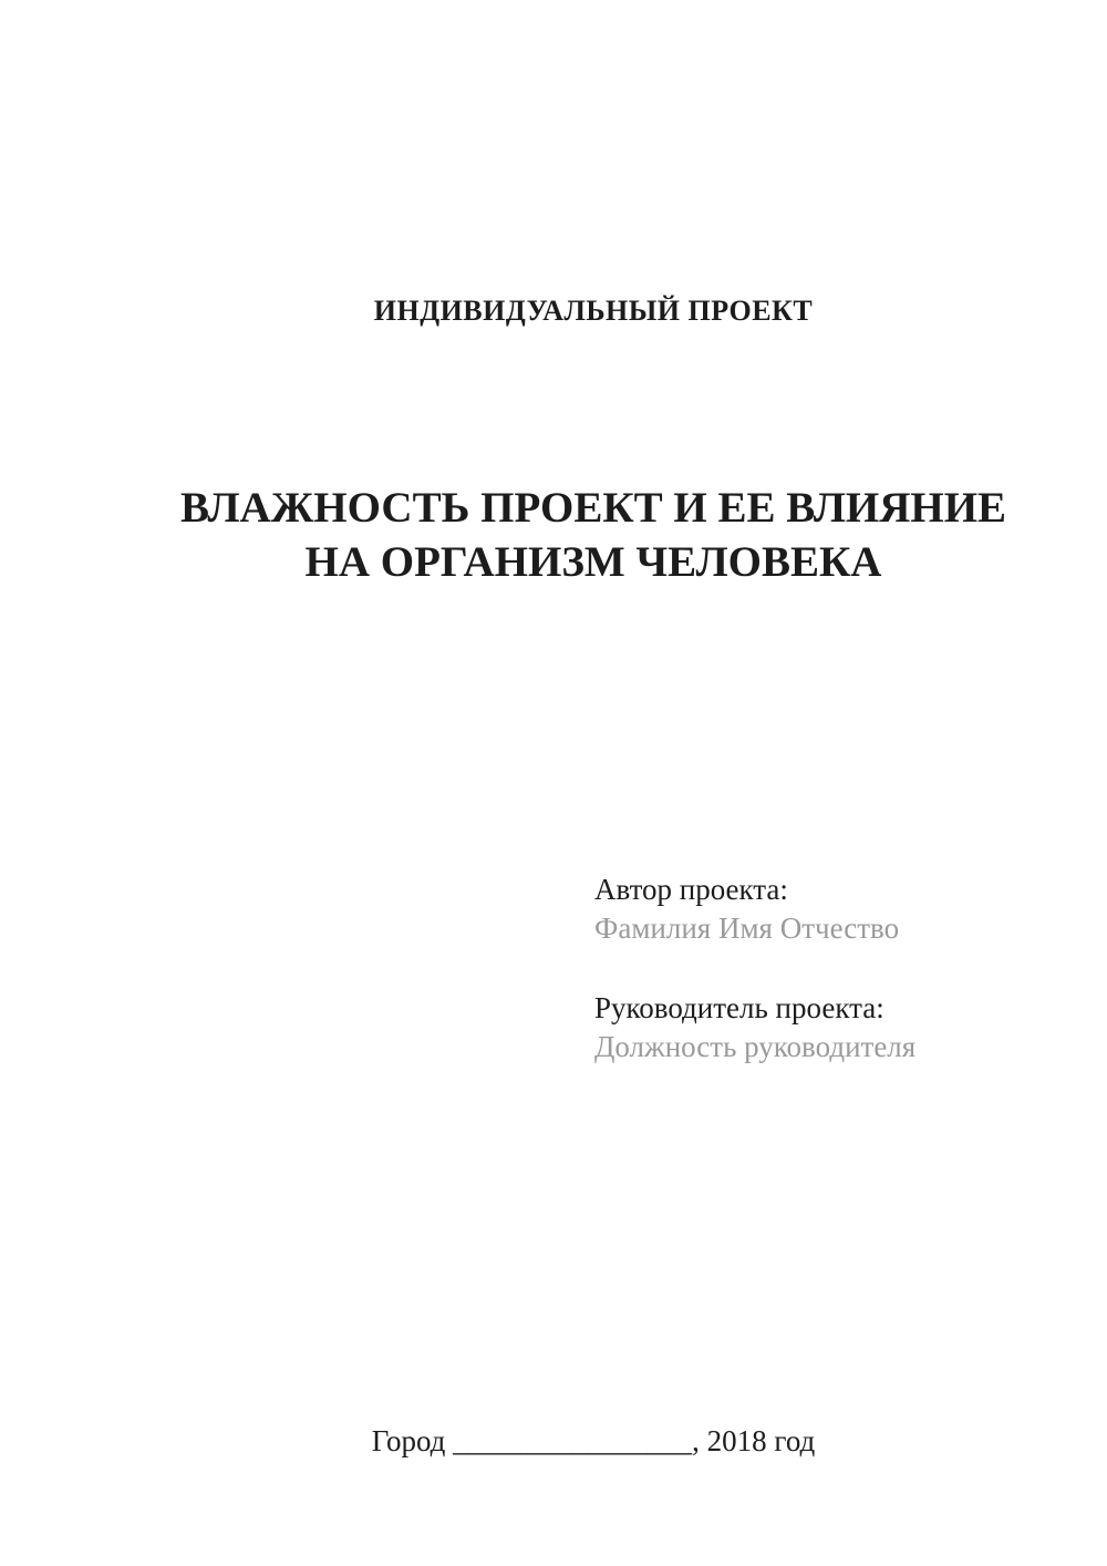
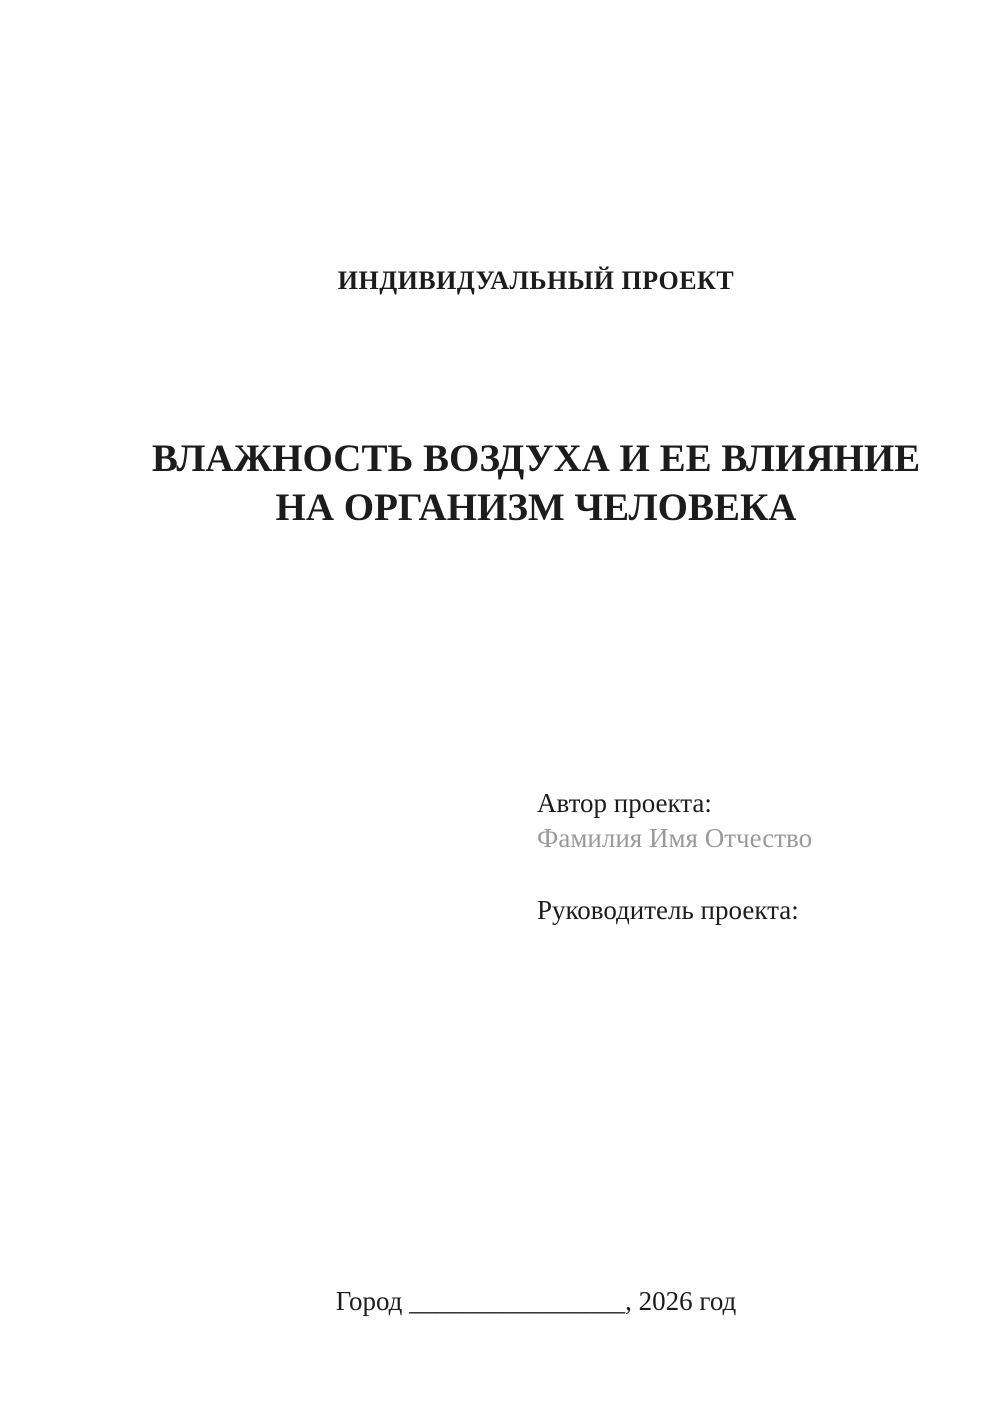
  ИНДИВИДУАЛЬНЫЙ ПРОЕКТ
- ВЛАЖНОСТЬ ПРОЕКТ И ЕЕ ВЛИЯНИЕ
+ ВЛАЖНОСТЬ ВОЗДУХА И ЕЕ ВЛИЯНИЕ
  НА ОРГАНИЗМ ЧЕЛОВЕКА
  Автор проекта:
  Фамилия Имя Отчество
  Руководитель проекта:
- Должность руководителя
- Город ________________, 2018 год
+ Город ________________, 2026 год
